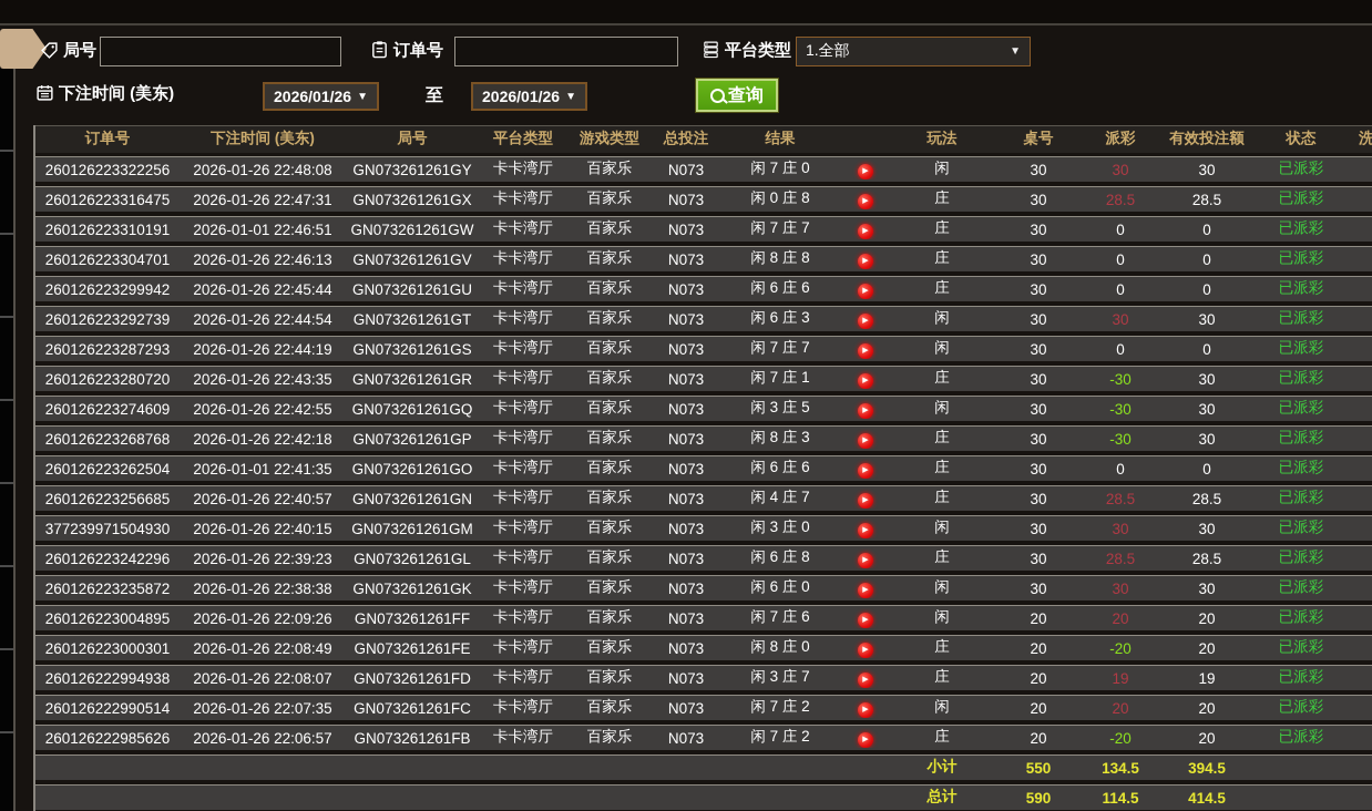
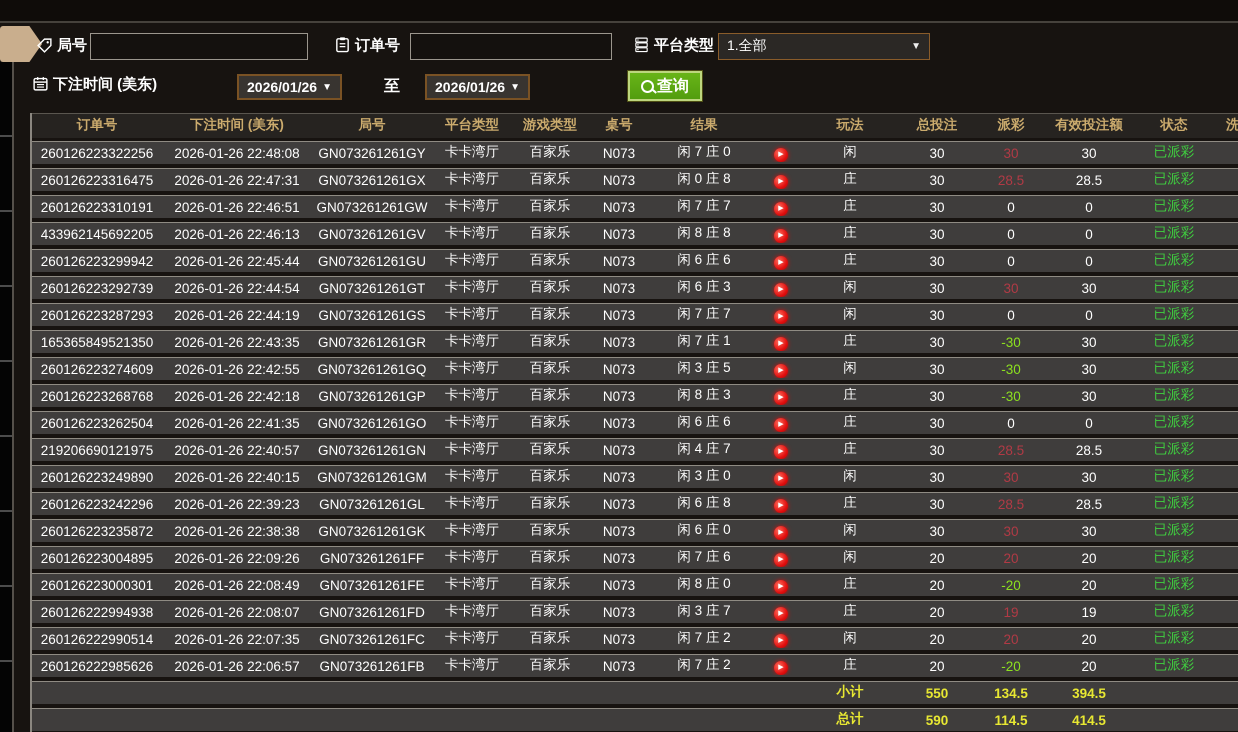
  局号
  订单号
  平台类型
  1.全部
  ▼
  下注时间 (美东)
  2026/01/26
  ▼
  至
  2026/01/26
  ▼
  查询
  订单号
  下注时间 (美东)
  局号
  平台类型
  游戏类型
- 总投注
+ 桌号
  结果
  玩法
- 桌号
+ 总投注
  派彩
  有效投注额
  状态
  260126223322256
  2026-01-26 22:48:08
  GN073261261GY
  卡卡湾厅
  百家乐
  N073
  闲 7 庄 0
  闲
  30
  30
  30
  已派彩
  260126223316475
  2026-01-26 22:47:31
  GN073261261GX
  卡卡湾厅
  百家乐
  N073
  闲 0 庄 8
  庄
  30
  28.5
  28.5
  已派彩
  260126223310191
- 2026-01-01 22:46:51
+ 2026-01-26 22:46:51
  GN073261261GW
  卡卡湾厅
  百家乐
  N073
  闲 7 庄 7
  庄
  30
  0
  0
  已派彩
- 260126223304701
+ 433962145692205
  2026-01-26 22:46:13
  GN073261261GV
  卡卡湾厅
  百家乐
  N073
  闲 8 庄 8
  庄
  30
  0
  0
  已派彩
  260126223299942
  2026-01-26 22:45:44
  GN073261261GU
  卡卡湾厅
  百家乐
  N073
  闲 6 庄 6
  庄
  30
  0
  0
  已派彩
  260126223292739
  2026-01-26 22:44:54
  GN073261261GT
  卡卡湾厅
  百家乐
  N073
  闲 6 庄 3
  闲
  30
  30
  30
  已派彩
  260126223287293
  2026-01-26 22:44:19
  GN073261261GS
  卡卡湾厅
  百家乐
  N073
  闲 7 庄 7
  闲
  30
  0
  0
  已派彩
- 260126223280720
+ 165365849521350
  2026-01-26 22:43:35
  GN073261261GR
  卡卡湾厅
  百家乐
  N073
  闲 7 庄 1
  庄
  30
  -30
  30
  已派彩
  260126223274609
  2026-01-26 22:42:55
  GN073261261GQ
  卡卡湾厅
  百家乐
  N073
  闲 3 庄 5
  闲
  30
  -30
  30
  已派彩
  260126223268768
  2026-01-26 22:42:18
  GN073261261GP
  卡卡湾厅
  百家乐
  N073
  闲 8 庄 3
  庄
  30
  -30
  30
  已派彩
  260126223262504
- 2026-01-01 22:41:35
+ 2026-01-26 22:41:35
  GN073261261GO
  卡卡湾厅
  百家乐
  N073
  闲 6 庄 6
  庄
  30
  0
  0
  已派彩
- 260126223256685
+ 219206690121975
  2026-01-26 22:40:57
  GN073261261GN
  卡卡湾厅
  百家乐
  N073
  闲 4 庄 7
  庄
  30
  28.5
  28.5
  已派彩
- 377239971504930
+ 260126223249890
  2026-01-26 22:40:15
  GN073261261GM
  卡卡湾厅
  百家乐
  N073
  闲 3 庄 0
  闲
  30
  30
  30
  已派彩
  260126223242296
  2026-01-26 22:39:23
  GN073261261GL
  卡卡湾厅
  百家乐
  N073
  闲 6 庄 8
  庄
  30
  28.5
  28.5
  已派彩
  260126223235872
  2026-01-26 22:38:38
  GN073261261GK
  卡卡湾厅
  百家乐
  N073
  闲 6 庄 0
  闲
  30
  30
  30
  已派彩
  260126223004895
  2026-01-26 22:09:26
  GN073261261FF
  卡卡湾厅
  百家乐
  N073
  闲 7 庄 6
  闲
  20
  20
  20
  已派彩
  260126223000301
  2026-01-26 22:08:49
  GN073261261FE
  卡卡湾厅
  百家乐
  N073
  闲 8 庄 0
  庄
  20
  -20
  20
  已派彩
  260126222994938
  2026-01-26 22:08:07
  GN073261261FD
  卡卡湾厅
  百家乐
  N073
  闲 3 庄 7
  庄
  20
  19
  19
  已派彩
  260126222990514
  2026-01-26 22:07:35
  GN073261261FC
  卡卡湾厅
  百家乐
  N073
  闲 7 庄 2
  闲
  20
  20
  20
  已派彩
  260126222985626
  2026-01-26 22:06:57
  GN073261261FB
  卡卡湾厅
  百家乐
  N073
  闲 7 庄 2
  庄
  20
  -20
  20
  已派彩
  小计
  550
  134.5
  394.5
  总计
  590
  114.5
  414.5
